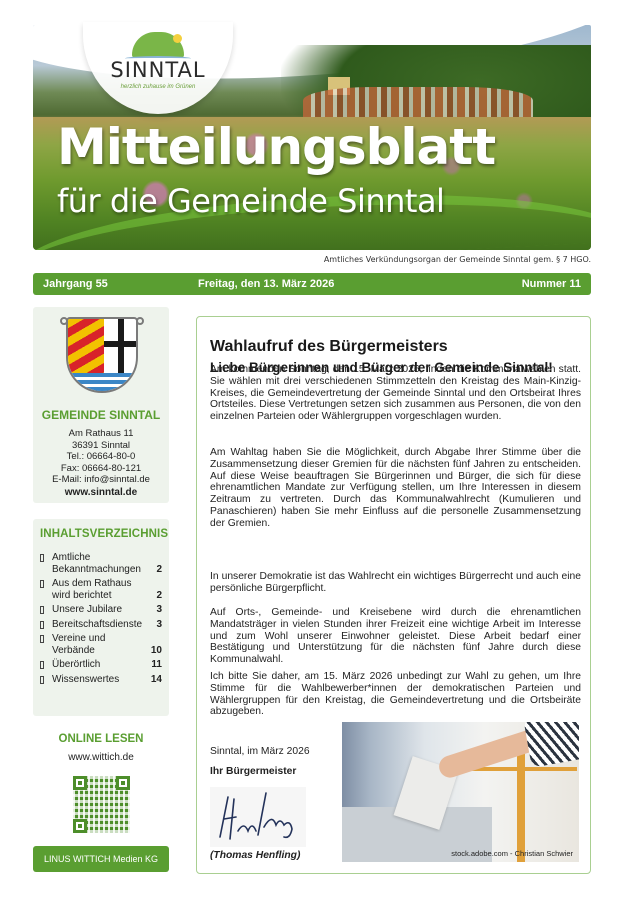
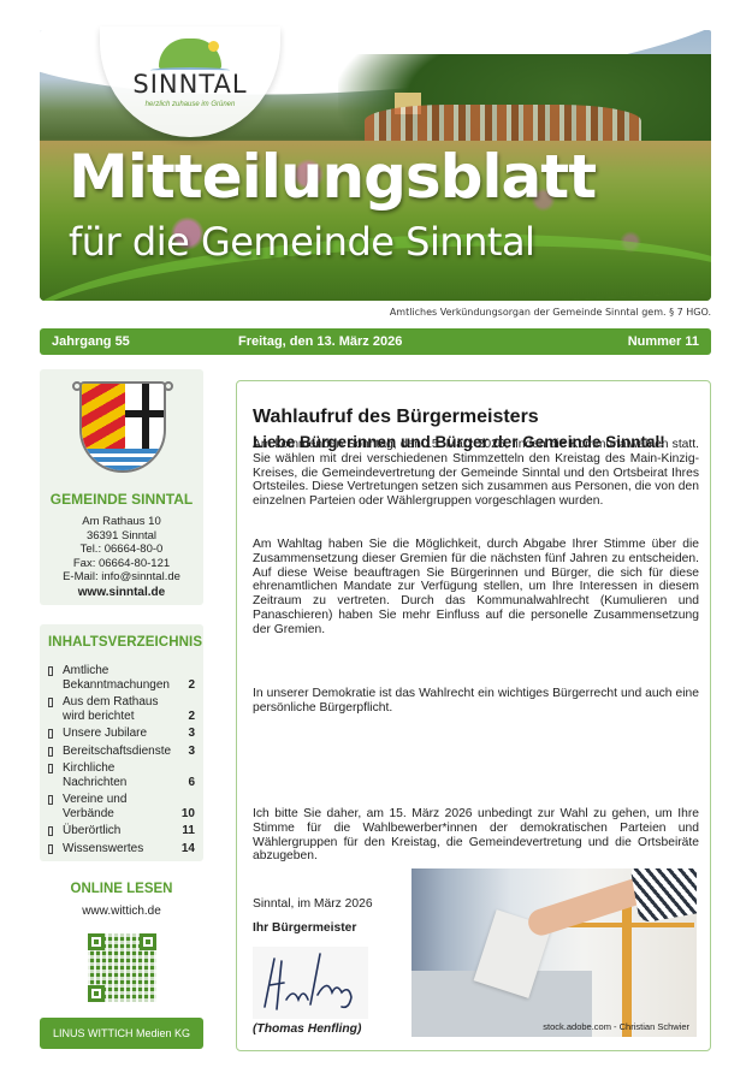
  SINNTAL
  Mitteilungsblatt
  für die Gemeinde Sinntal
  Amtliches Verkündungsorgan der Gemeinde Sinntal gem. § 7 HGO.
  Jahrgang 55
  Freitag, den 13. März 2026
  Nummer 11
  GEMEINDE SINNTAL
- Am Rathaus 11
+ Am Rathaus 10
  36391 Sinntal
  Tel.: 06664-80-0
  Fax: 06664-80-121
  E-Mail: info@sinntal.de
  www.sinntal.de
  INHALTSVERZEICHNIS
  Amtliche Bekanntmachungen
  2
  Aus dem Rathaus wird berichtet
  2
  Unsere Jubilare
  3
  Bereitschaftsdienste
  3
+ Kirchliche Nachrichten
+ 6
  Vereine und Verbände
  10
  Überörtlich
  11
  Wissenswertes
  14
  ONLINE LESEN
  www.wittich.de
  LINUS WITTICH Medien KG
  Wahlaufruf des Bürgermeisters
  Liebe Bürgerinnen und Bürger der Gemeinde Sinntal!
  Am kommenden Sonntag, den 15. März 2026, finden die Kommunalwahlen statt. Sie wählen mit drei verschiedenen Stimmzetteln den Kreistag des Main-Kinzig-Kreises, die Gemeindevertretung der Gemeinde Sinntal und den Ortsbeirat Ihres Ortsteiles. Diese Vertretungen setzen sich zusammen aus Personen, die von den einzelnen Parteien oder Wählergruppen vorgeschlagen wurden.
  Am Wahltag haben Sie die Möglichkeit, durch Abgabe Ihrer Stimme über die Zusammensetzung dieser Gremien für die nächsten fünf Jahren zu entscheiden. Auf diese Weise beauftragen Sie Bürgerinnen und Bürger, die sich für diese ehrenamtlichen Mandate zur Verfügung stellen, um Ihre Interessen in diesem Zeitraum zu vertreten. Durch das Kommunalwahlrecht (Kumulieren und Panaschieren) haben Sie mehr Einfluss auf die personelle Zusammensetzung der Gremien.
  In unserer Demokratie ist das Wahlrecht ein wichtiges Bürgerrecht und auch eine persönliche Bürgerpflicht.
- Auf Orts-, Gemeinde- und Kreisebene wird durch die ehrenamtlichen Mandatsträger in vielen Stunden ihrer Freizeit eine wichtige Arbeit im Interesse und zum Wohl unserer Einwohner geleistet. Diese Arbeit bedarf einer Bestätigung und Unterstützung für die nächsten fünf Jahre durch diese Kommunalwahl.
  Ich bitte Sie daher, am 15. März 2026 unbedingt zur Wahl zu gehen, um Ihre Stimme für die Wahlbewerber*innen der demokratischen Parteien und Wählergruppen für den Kreistag, die Gemeindevertretung und die Ortsbeiräte abzugeben.
  Sinntal, im März 2026
  Ihr Bürgermeister
  (Thomas Henfling)
  stock.adobe.com - Christian Schwier
